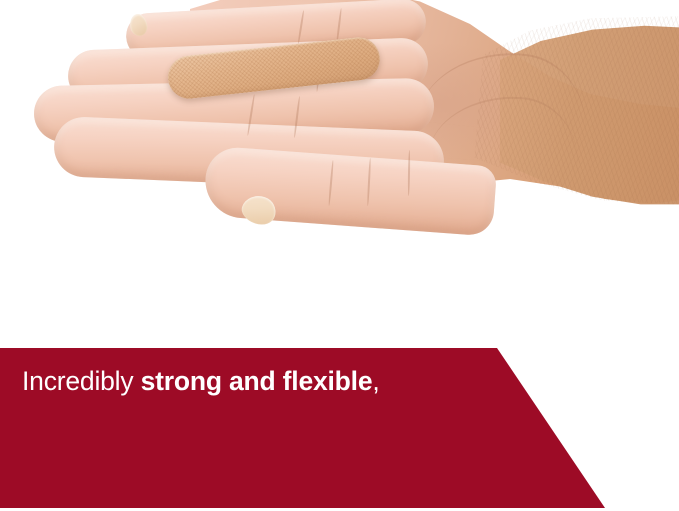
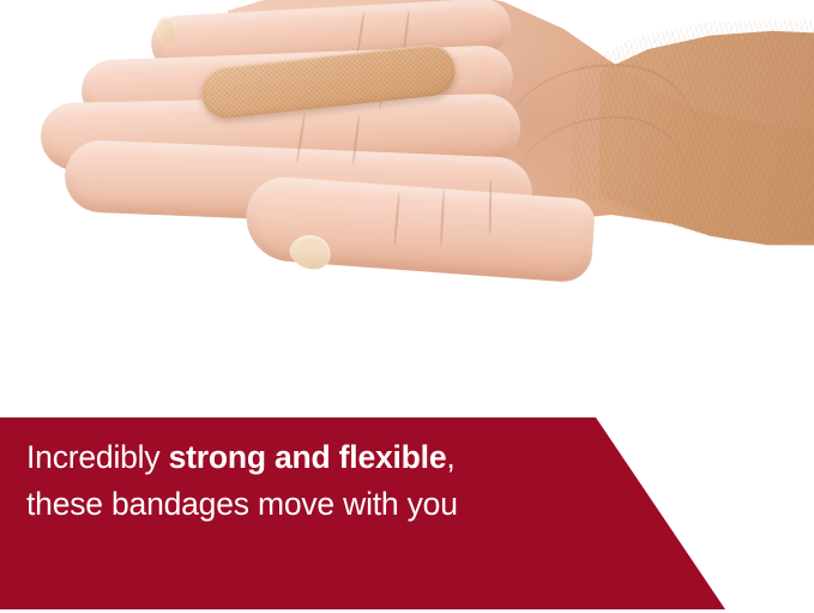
  Incredibly strong and flexible,
+ these bandages move with you
